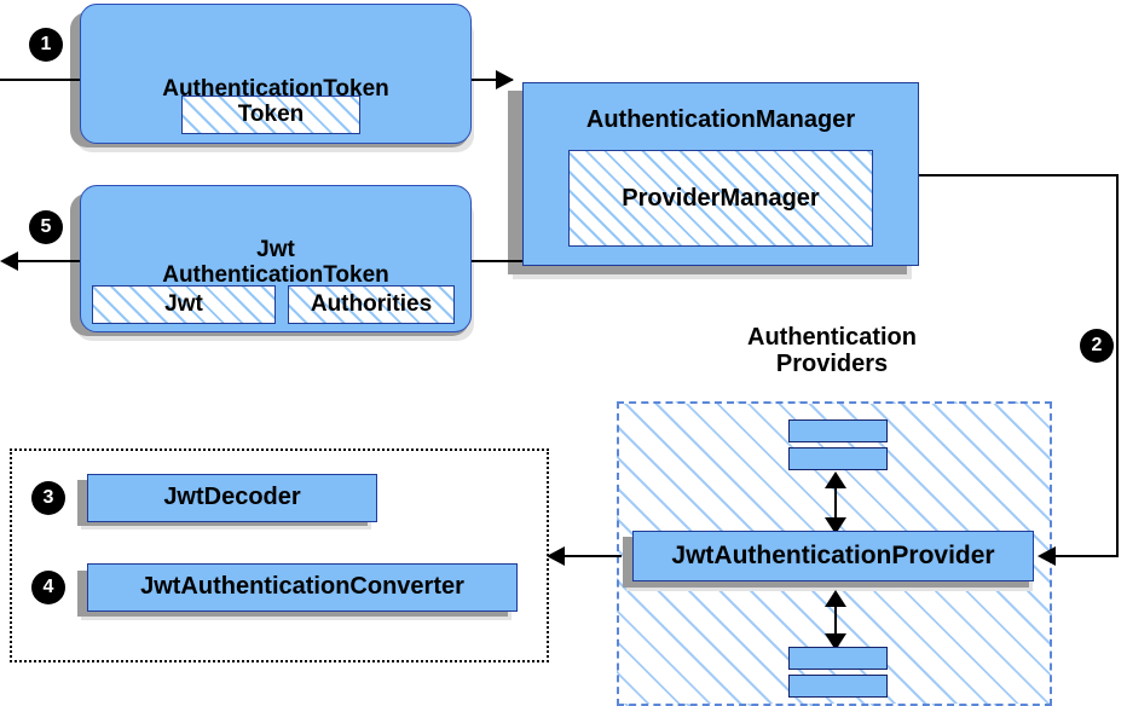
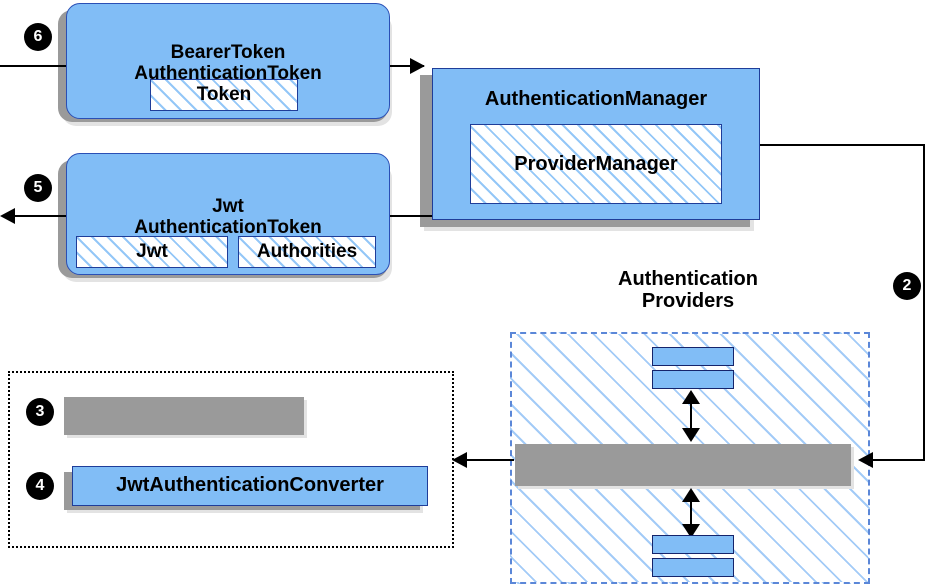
+ BearerToken
  AuthenticationToken
  Token
- 1
+ 6
  Jwt
  AuthenticationToken
  Jwt
  Authorities
  5
  AuthenticationManager
  ProviderManager
  2
  Authentication
  Providers
- JwtAuthenticationProvider
- JwtDecoder
  3
  JwtAuthenticationConverter
  4
